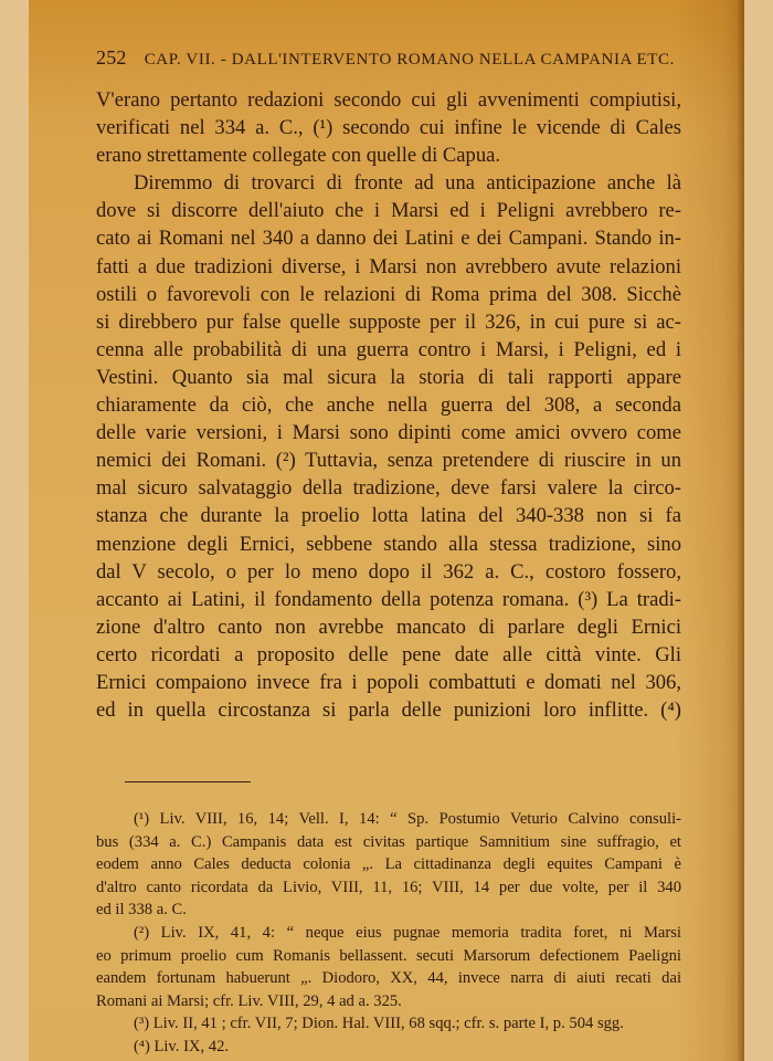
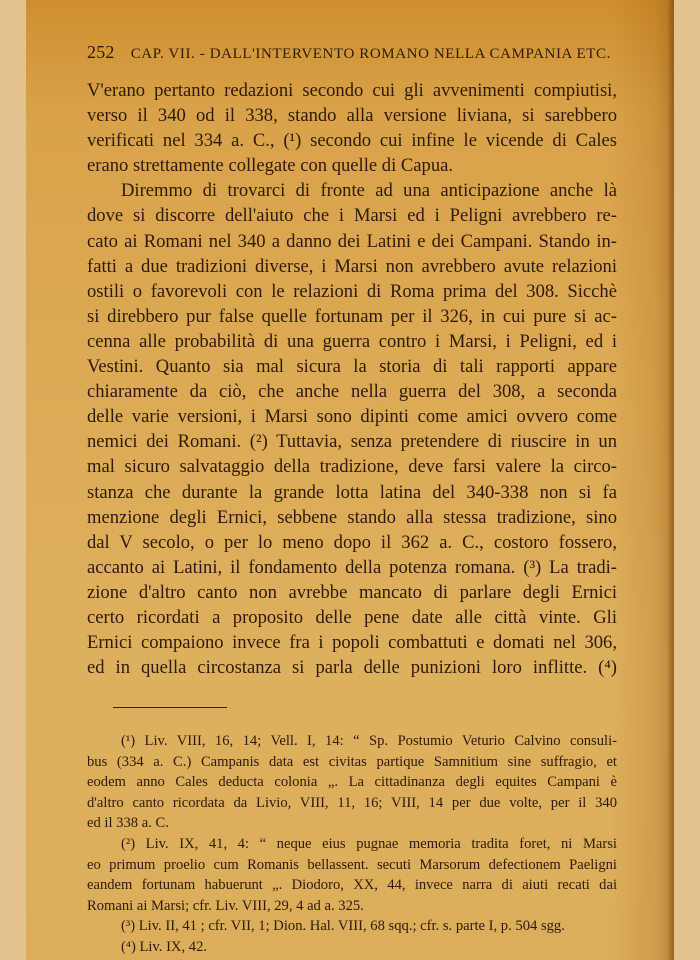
  252 CAP. VII. - DALL'INTERVENTO ROMANO NELLA CAMPANIA ETC.
  V'erano pertanto redazioni secondo cui gli avvenimenti compiutisi,
+ verso il 340 od il 338, stando alla versione liviana, si sarebbero
  verificati nel 334 a. C., (¹) secondo cui infine le vicende di Cales
  erano strettamente collegate con quelle di Capua.
  Diremmo di trovarci di fronte ad una anticipazione anche là
  dove si discorre dell'aiuto che i Marsi ed i Peligni avrebbero re-
  cato ai Romani nel 340 a danno dei Latini e dei Campani. Stando in-
  fatti a due tradizioni diverse, i Marsi non avrebbero avute relazioni
  ostili o favorevoli con le relazioni di Roma prima del 308. Sicchè
- si direbbero pur false quelle supposte per il 326, in cui pure si ac-
+ si direbbero pur false quelle fortunam per il 326, in cui pure si ac-
  cenna alle probabilità di una guerra contro i Marsi, i Peligni, ed i
  Vestini. Quanto sia mal sicura la storia di tali rapporti appare
  chiaramente da ciò, che anche nella guerra del 308, a seconda
  delle varie versioni, i Marsi sono dipinti come amici ovvero come
  nemici dei Romani. (²) Tuttavia, senza pretendere di riuscire in un
  mal sicuro salvataggio della tradizione, deve farsi valere la circo-
- stanza che durante la proelio lotta latina del 340-338 non si fa
+ stanza che durante la grande lotta latina del 340-338 non si fa
  menzione degli Ernici, sebbene stando alla stessa tradizione, sino
  dal V secolo, o per lo meno dopo il 362 a. C., costoro fossero,
  accanto ai Latini, il fondamento della potenza romana. (³) La tradi-
  zione d'altro canto non avrebbe mancato di parlare degli Ernici
  certo ricordati a proposito delle pene date alle città vinte. Gli
  Ernici compaiono invece fra i popoli combattuti e domati nel 306,
  ed in quella circostanza si parla delle punizioni loro inflitte. (⁴)
  (¹) Liv. VIII, 16, 14; Vell. I, 14: “ Sp. Postumio Veturio Calvino consuli-
  bus (334 a. C.) Campanis data est civitas partique Samnitium sine suffragio, et
  eodem anno Cales deducta colonia „. La cittadinanza degli equites Campani è
  d'altro canto ricordata da Livio, VIII, 11, 16; VIII, 14 per due volte, per il 340
  ed il 338 a. C.
  (²) Liv. IX, 41, 4: “ neque eius pugnae memoria tradita foret, ni Marsi
  eo primum proelio cum Romanis bellassent. secuti Marsorum defectionem Paeligni
  eandem fortunam habuerunt „. Diodoro, XX, 44, invece narra di aiuti recati dai
  Romani ai Marsi; cfr. Liv. VIII, 29, 4 ad a. 325.
- (³) Liv. II, 41 ; cfr. VII, 7; Dion. Hal. VIII, 68 sqq.; cfr. s. parte I, p. 504 sgg.
+ (³) Liv. II, 41 ; cfr. VII, 1; Dion. Hal. VIII, 68 sqq.; cfr. s. parte I, p. 504 sgg.
  (⁴) Liv. IX, 42.
